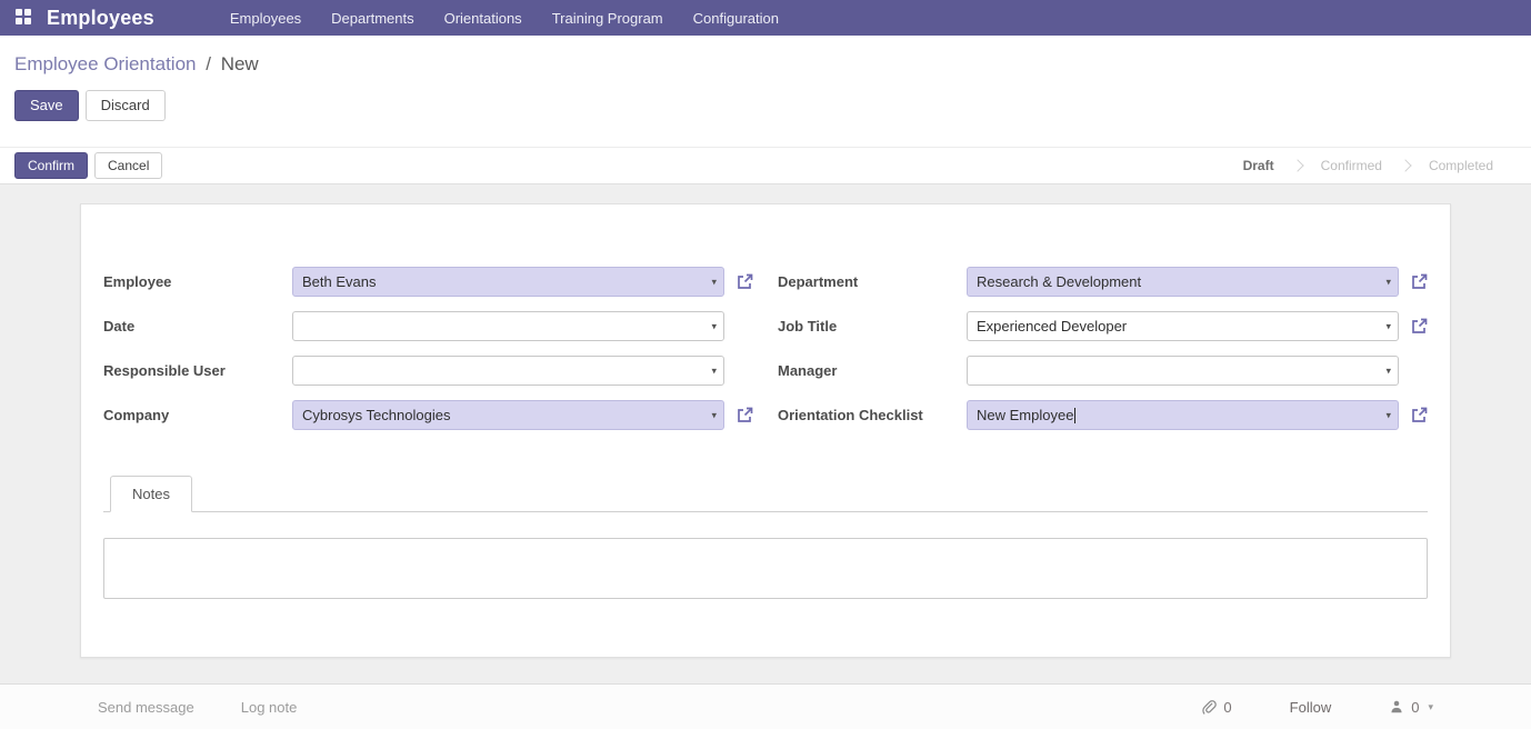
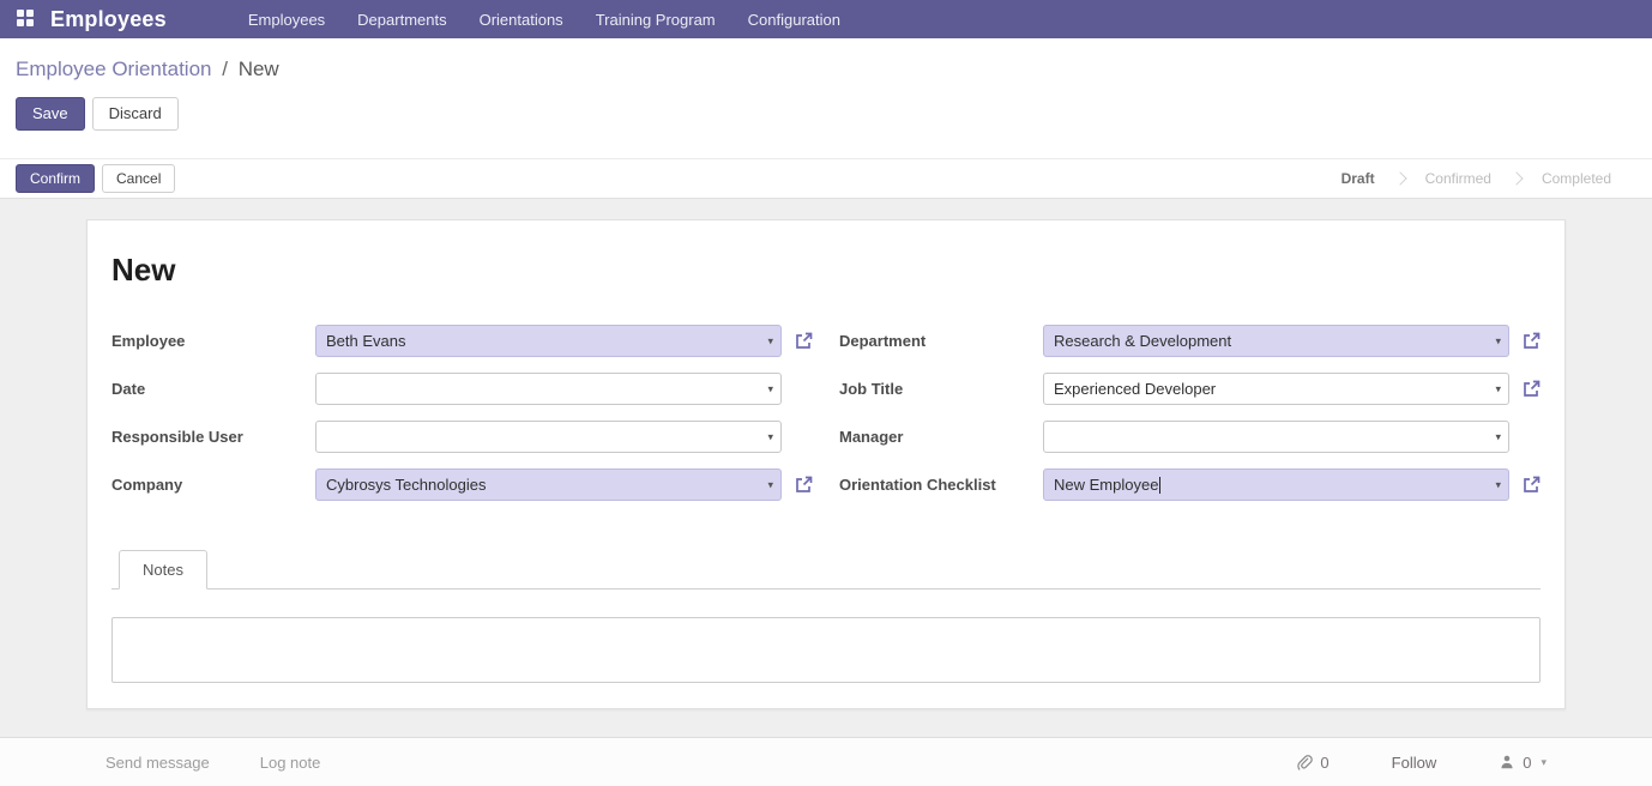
  Employees
  Employees
  Departments
  Orientations
  Training Program
  Configuration
  Employee Orientation / New
  Save
  Discard
  Confirm
  Cancel
  Draft
  Confirmed
  Completed
+ New
  Employee
  Beth Evans
  ▾
  Date
  ▾
  Responsible User
  ▾
  Company
  Cybrosys Technologies
  ▾
  Department
  Research & Development
  ▾
  Job Title
  Experienced Developer
  ▾
  Manager
  ▾
  Orientation Checklist
  New Employee
  ▾
  Notes
  Send message
  Log note
  0
  Follow
  0
  ▾
